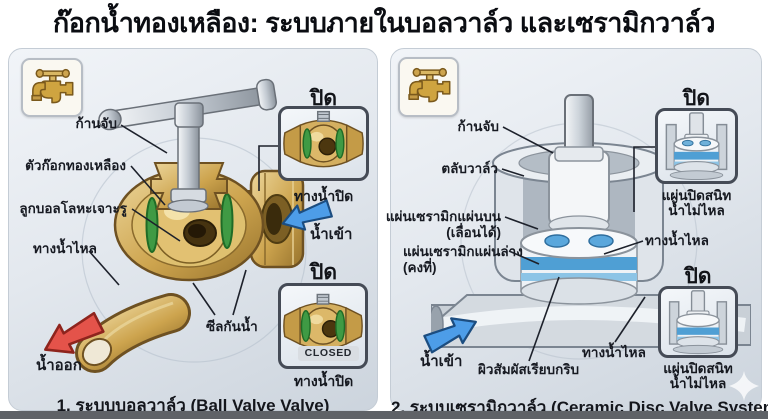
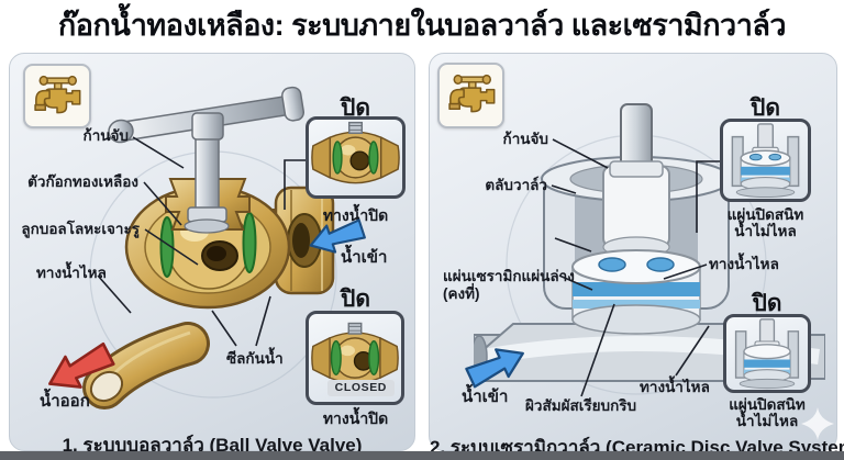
  ก๊อกน้ำทองเหลือง: ระบบภายในบอลวาล์ว และเซรามิกวาล์ว
  ก้านจับ
  ตัวก๊อกทองเหลือง
  ลูกบอลโลหะเจาะรู
  ทางน้ำไหล
  ซีลกันน้ำ
  น้ำออก
  ปิด
  ทางน้ำปิด
  น้ำเข้า
  ปิด
  CLOSED
  ทางน้ำปิด
  1. ระบบบอลวาล์ว (Ball Valve Valve)
  ก้านจับ
  ตลับวาล์ว
- แผ่นเซรามิกแผ่นบน
- (เลื่อนได้)
  แผ่นเซรามิกแผ่นล่าง
  (คงที่)
  ทางน้ำไหล
  ทางน้ำไหล
  น้ำเข้า
  ผิวสัมผัสเรียบกริบ
  ปิด
  แผ่นปิดสนิท
  น้ำไม่ไหล
  ปิด
  แผ่นปิดสนิท
  น้ำไม่ไหล
  2. ระบบเซรามิกวาล์ว (Ceramic Disc Valve Syste
